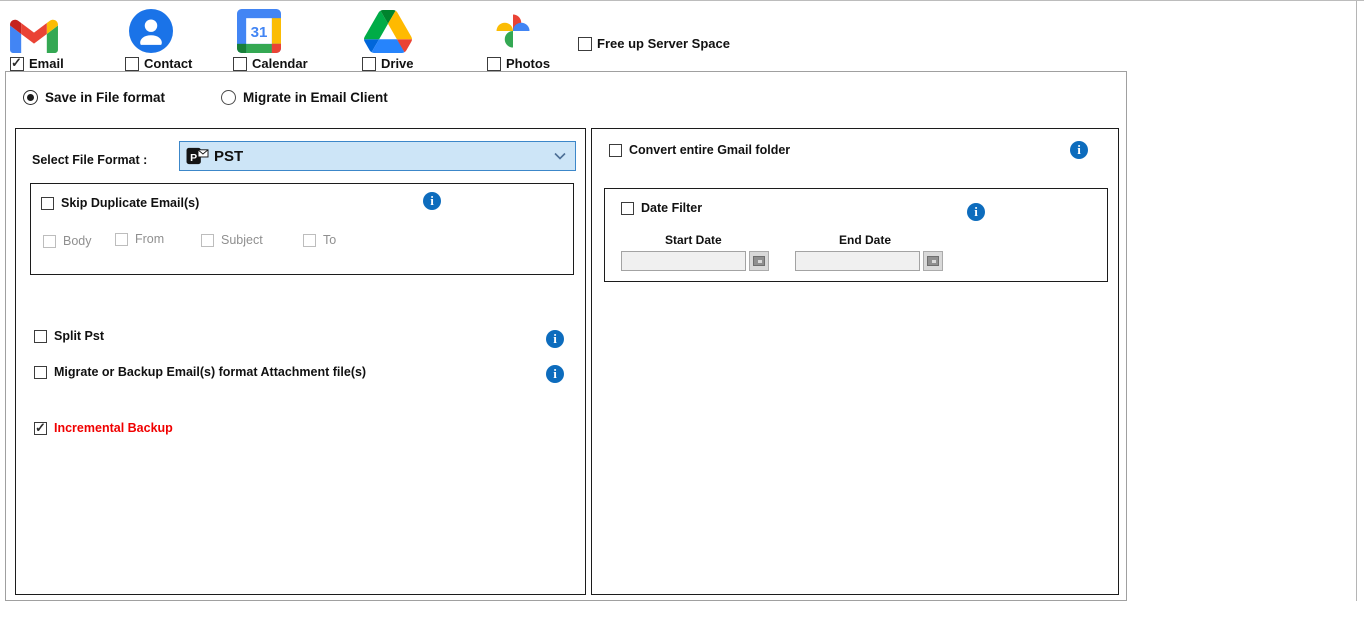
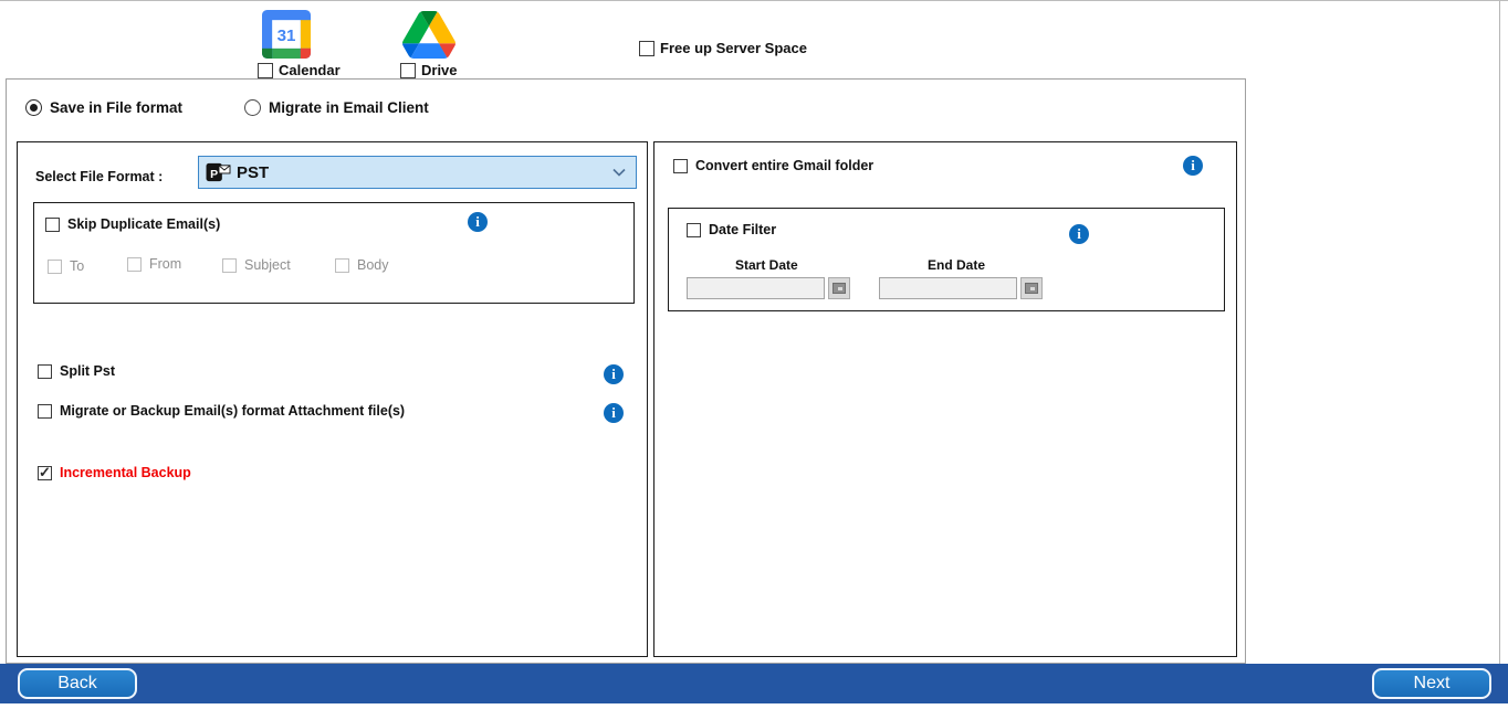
- Email
- Contact
  31
  Calendar
  Drive
- Photos
  Free up Server Space
  Save in File format
  Migrate in Email Client
  Select File Format :
  P
  PST
  Skip Duplicate Email(s)
- Body
+ To
  From
  Subject
- To
+ Body
  Split Pst
  Migrate or Backup Email(s) format Attachment file(s)
  Incremental Backup
  Convert entire Gmail folder
  Date Filter
  Start Date
  End Date
+ Back
+ Next
